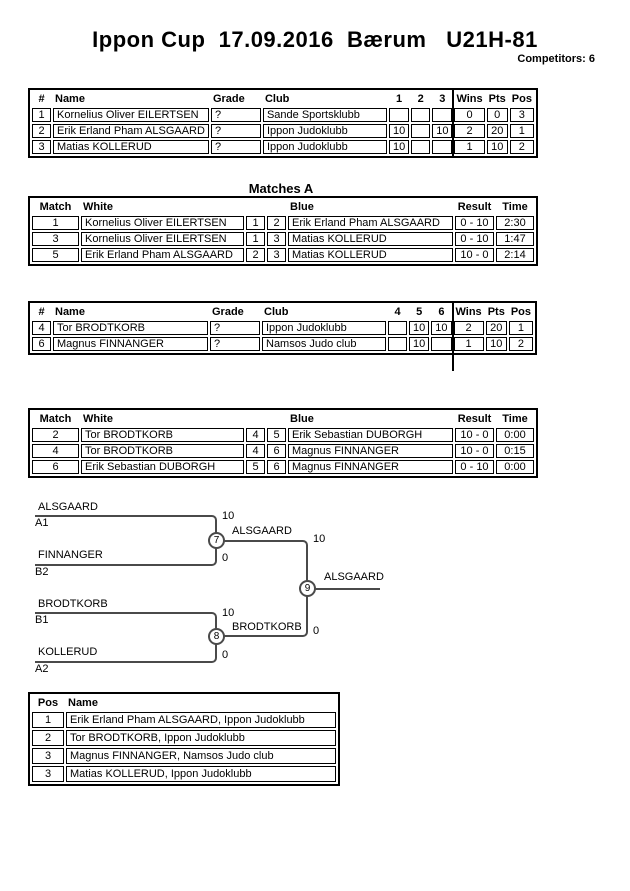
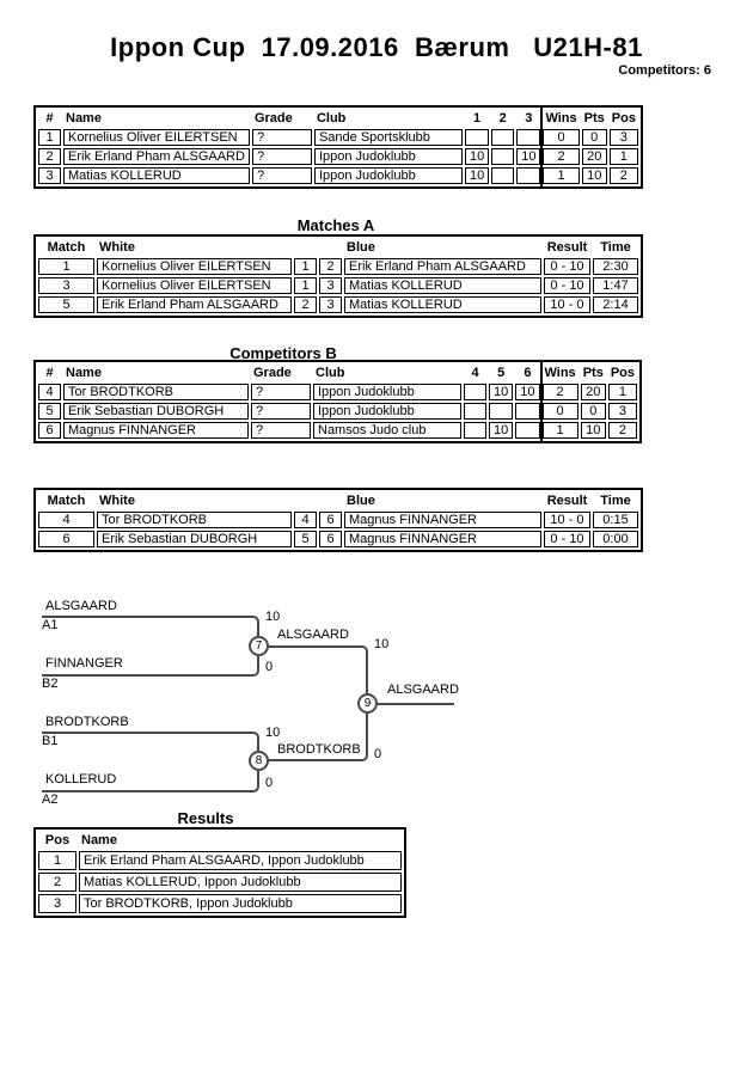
  Ippon Cup 17.09.2016 Bærum U21H-81
  Competitors: 6
  #	Name	Grade	Club	1	2	3	Wins	Pts	Pos
  1	Kornelius Oliver EILERTSEN	?	Sande Sportsklubb				0	0	3
  2	Erik Erland Pham ALSGAARD	?	Ippon Judoklubb	10		10	2	20	1
  3	Matias KOLLERUD	?	Ippon Judoklubb	10			1	10	2
  Matches A
  Match	White			Blue	Result	Time
  1	Kornelius Oliver EILERTSEN	1	2	Erik Erland Pham ALSGAARD	0 - 10	2:30
  3	Kornelius Oliver EILERTSEN	1	3	Matias KOLLERUD	0 - 10	1:47
  5	Erik Erland Pham ALSGAARD	2	3	Matias KOLLERUD	10 - 0	2:14
+ Competitors B
  #	Name	Grade	Club	4	5	6	Wins	Pts	Pos
  4	Tor BRODTKORB	?	Ippon Judoklubb		10	10	2	20	1
+ 5	Erik Sebastian DUBORGH	?	Ippon Judoklubb				0	0	3
  6	Magnus FINNANGER	?	Namsos Judo club		10		1	10	2
  Match	White			Blue	Result	Time
- 2	Tor BRODTKORB	4	5	Erik Sebastian DUBORGH	10 - 0	0:00
  4	Tor BRODTKORB	4	6	Magnus FINNANGER	10 - 0	0:15
  6	Erik Sebastian DUBORGH	5	6	Magnus FINNANGER	0 - 10	0:00
  ALSGAARD
  A1
  FINNANGER
  B2
  BRODTKORB
  B1
  KOLLERUD
  A2
  7
  8
  9
  10
  0
  10
  0
  10
  0
  ALSGAARD
  BRODTKORB
  ALSGAARD
+ Results
  Pos	Name
  1	Erik Erland Pham ALSGAARD, Ippon Judoklubb
- 2	Tor BRODTKORB, Ippon Judoklubb
+ 2	Matias KOLLERUD, Ippon Judoklubb
- 3	Magnus FINNANGER, Namsos Judo club
- 3	Matias KOLLERUD, Ippon Judoklubb
+ 3	Tor BRODTKORB, Ippon Judoklubb
